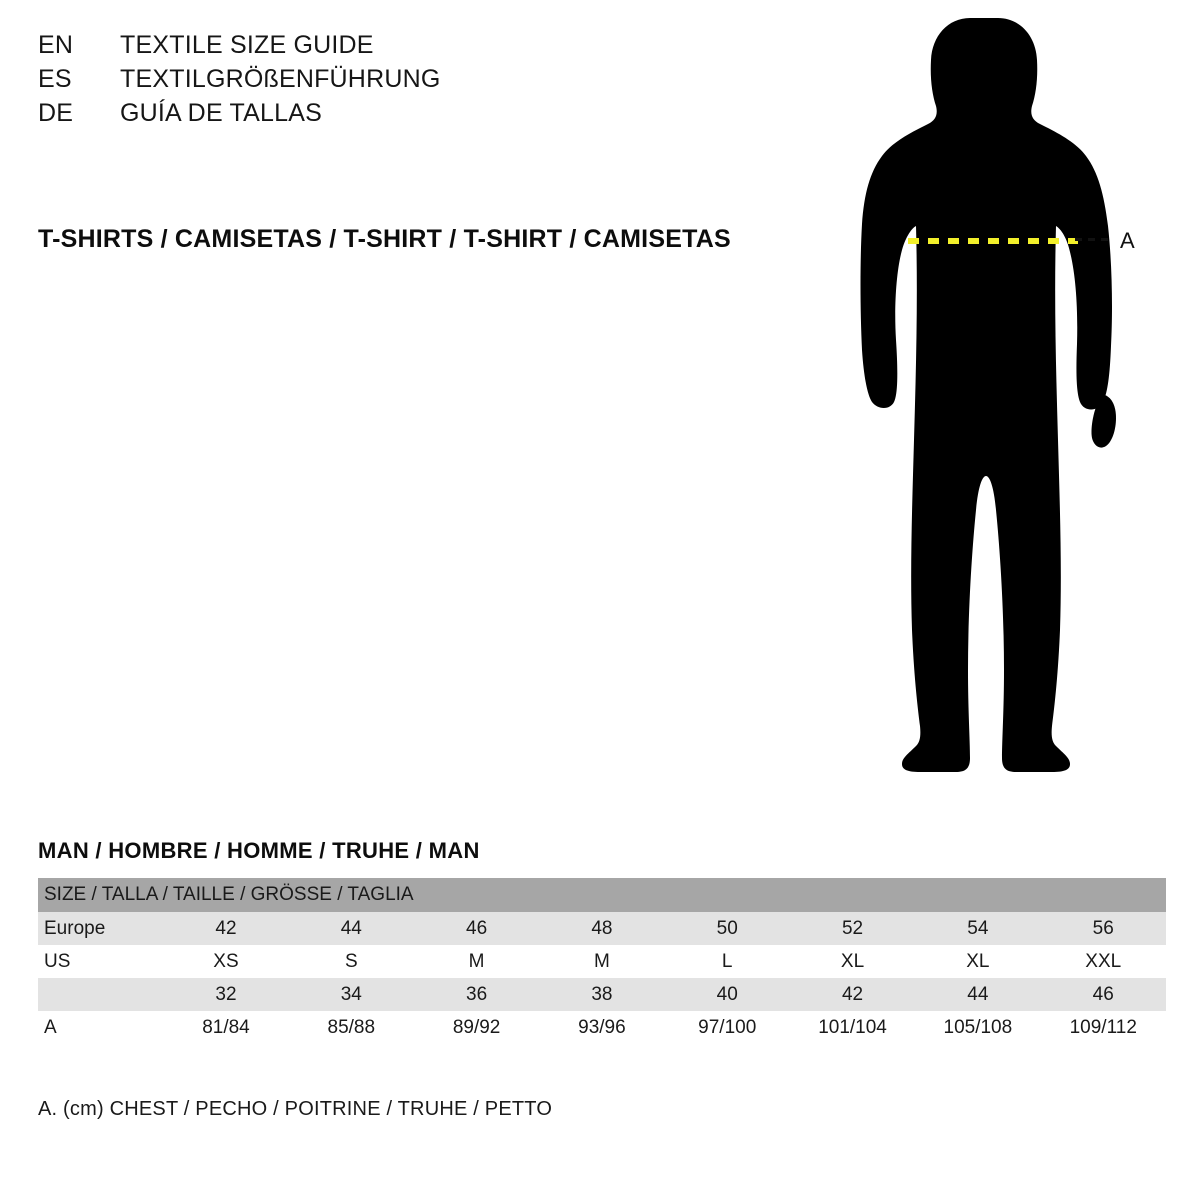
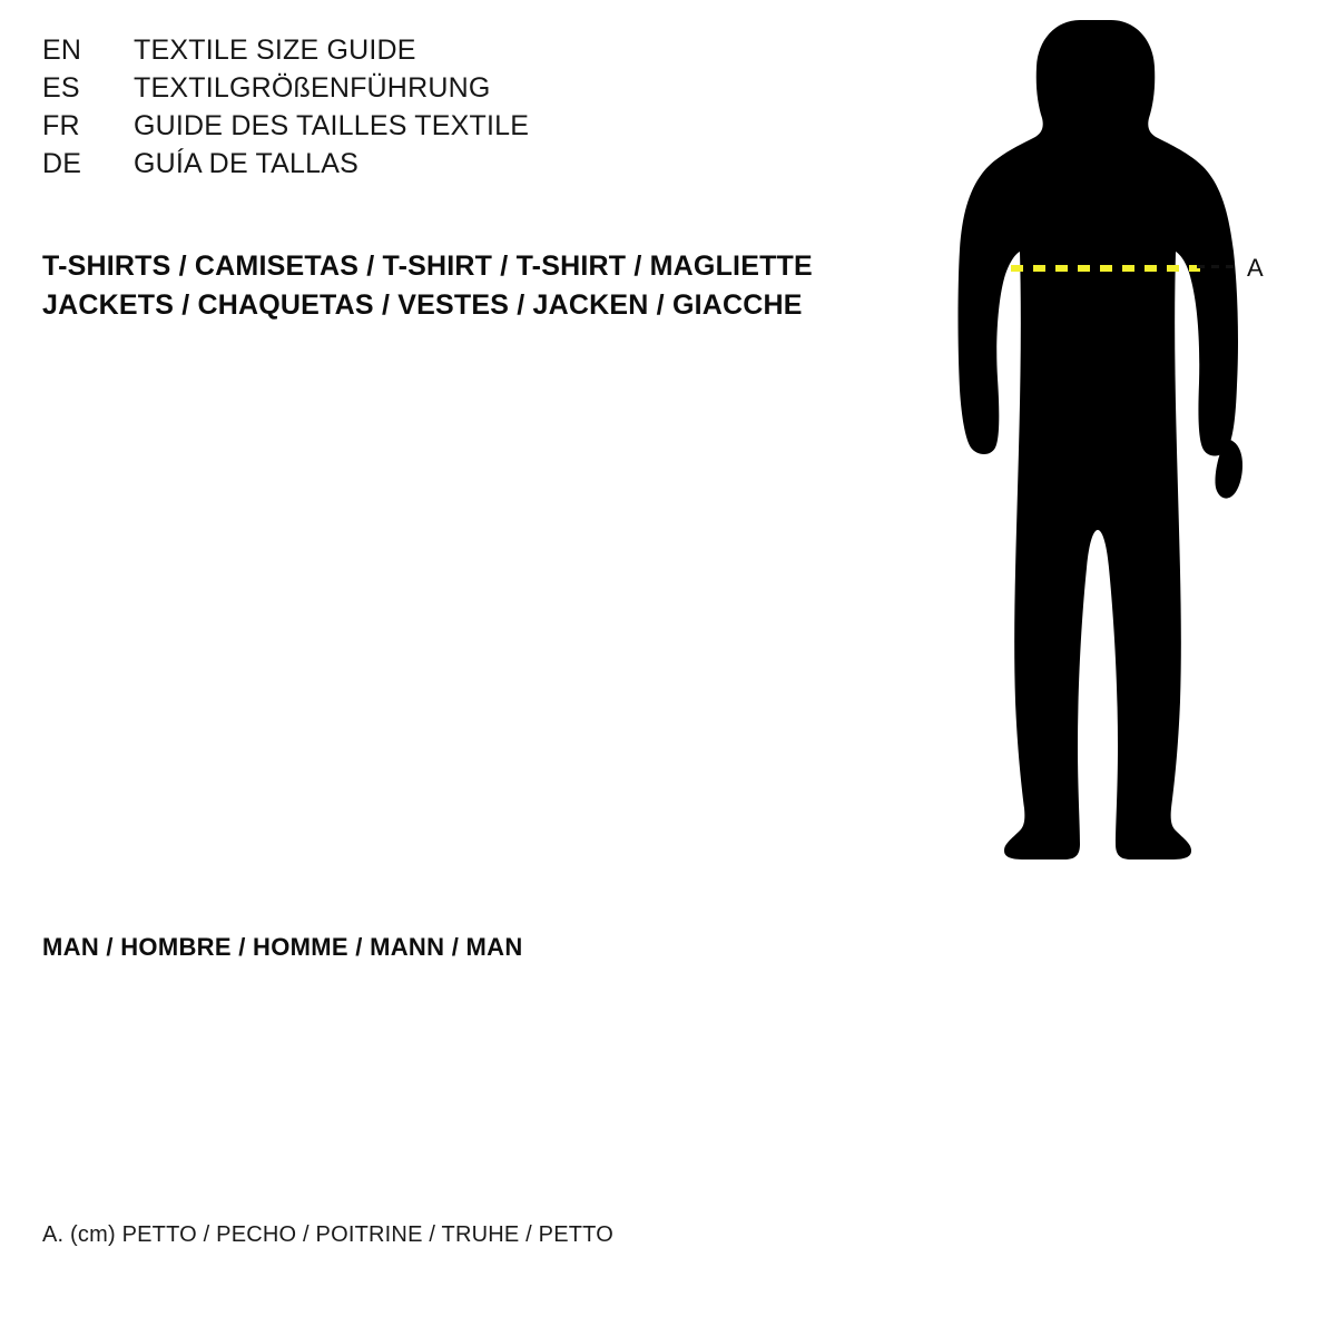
  EN
  TEXTILE SIZE GUIDE
  ES
  TEXTILGRÖßENFÜHRUNG
+ FR
+ GUIDE DES TAILLES TEXTILE
  DE
  GUÍA DE TALLAS
- T-SHIRTS / CAMISETAS / T-SHIRT / T-SHIRT / CAMISETAS
+ T-SHIRTS / CAMISETAS / T-SHIRT / T-SHIRT / MAGLIETTE
+ JACKETS / CHAQUETAS / VESTES / JACKEN / GIACCHE
  A
- MAN / HOMBRE / HOMME / TRUHE / MAN
+ MAN / HOMBRE / HOMME / MANN / MAN
- SIZE / TALLA / TAILLE / GRÖSSE / TAGLIA
- Europe	42	44	46	48	50	52	54	56
- US	XS	S	M	M	L	XL	XL	XXL
- 	32	34	36	38	40	42	44	46
- A	81/84	85/88	89/92	93/96	97/100	101/104	105/108	109/112
- A. (cm) CHEST / PECHO / POITRINE / TRUHE / PETTO
+ A. (cm) PETTO / PECHO / POITRINE / TRUHE / PETTO
